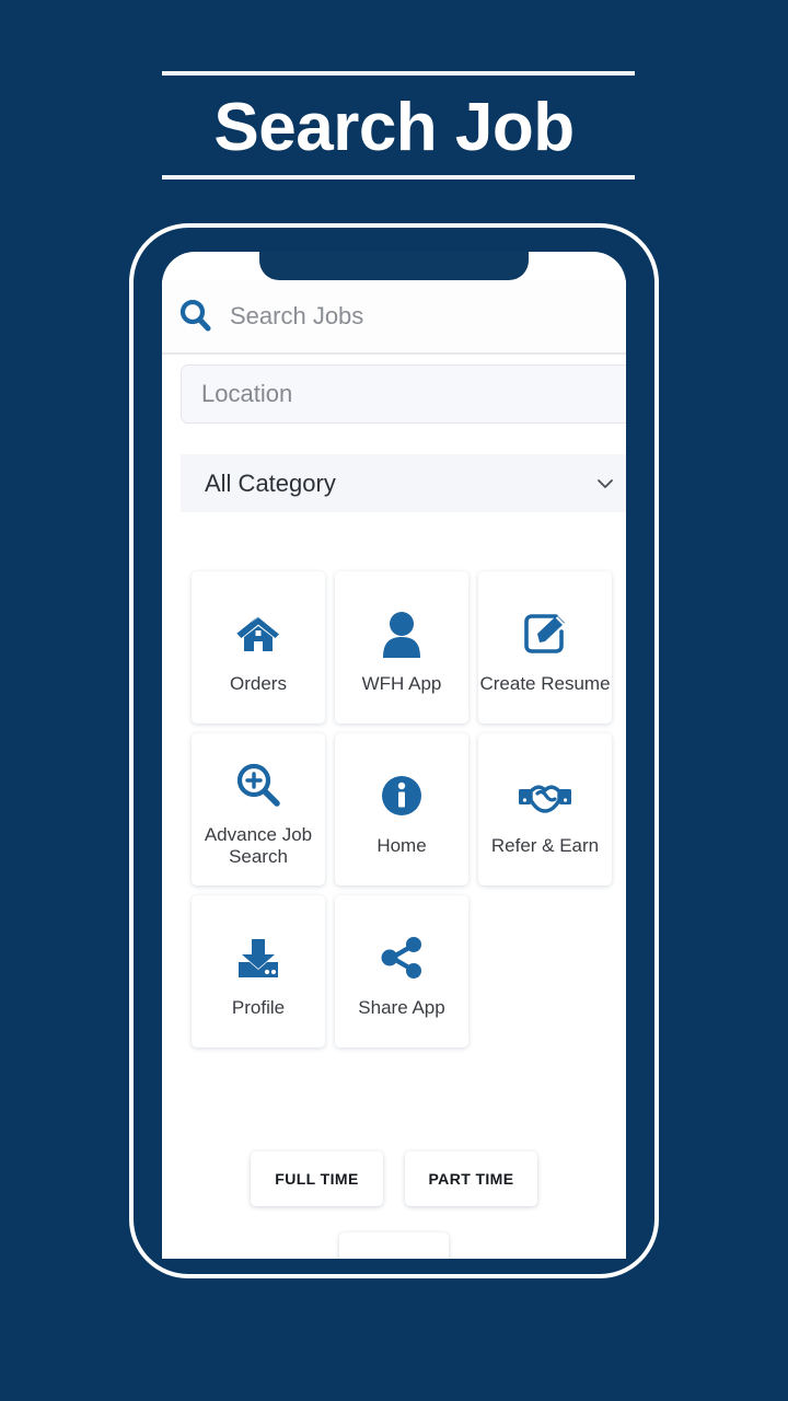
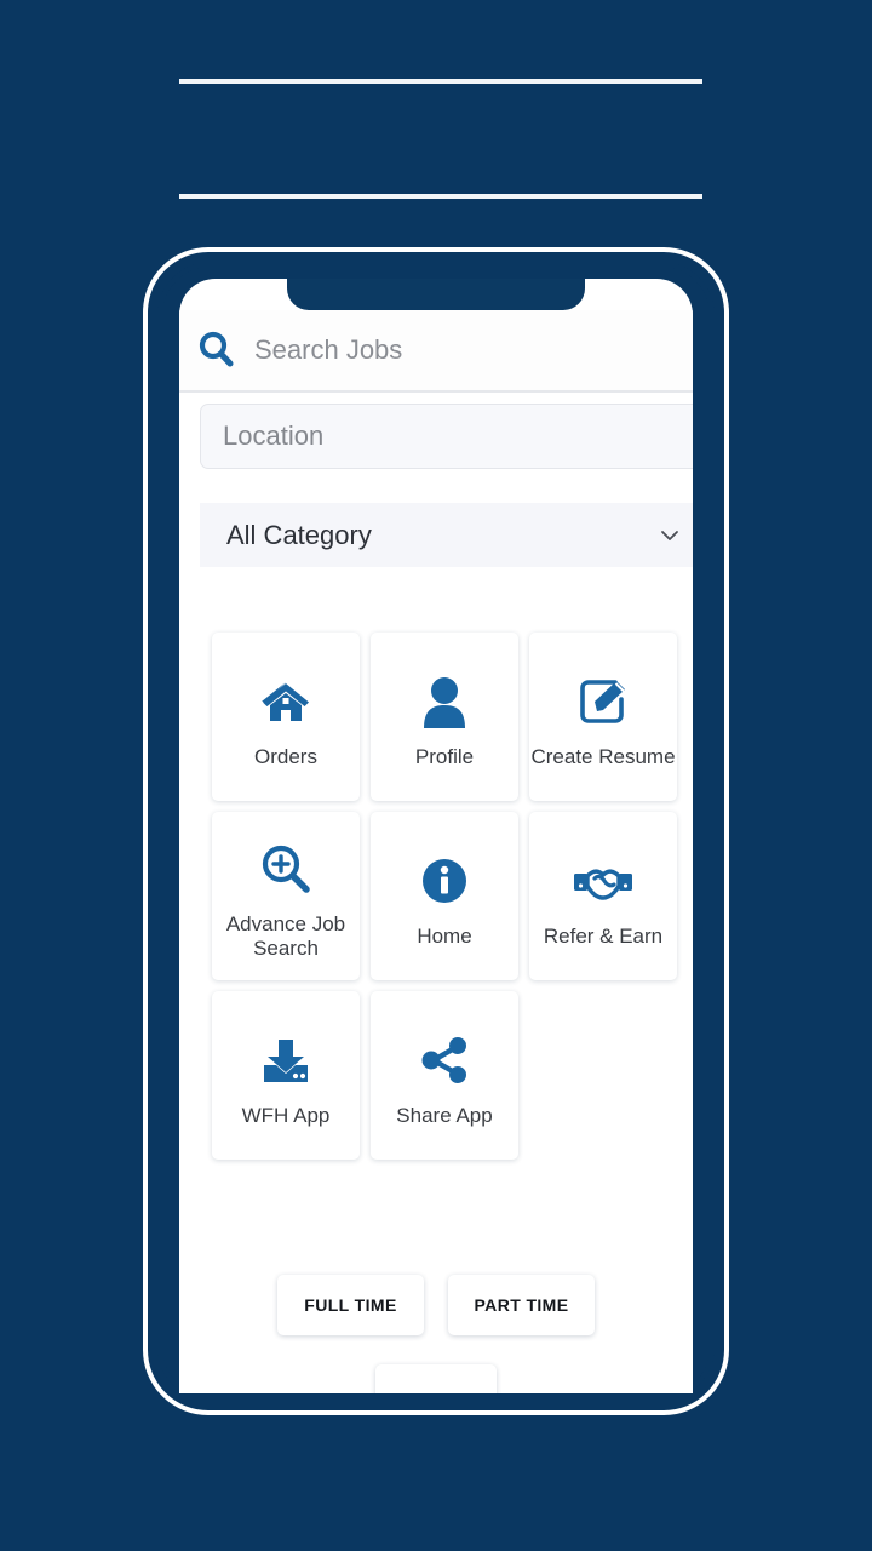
- Search Job
  Search Jobs
  Location
  All Category
  Orders
- WFH App
+ Profile
  Create Resume
  Advance Job Search
  Home
  Refer & Earn
- Profile
+ WFH App
  Share App
  FULL TIME
  PART TIME
